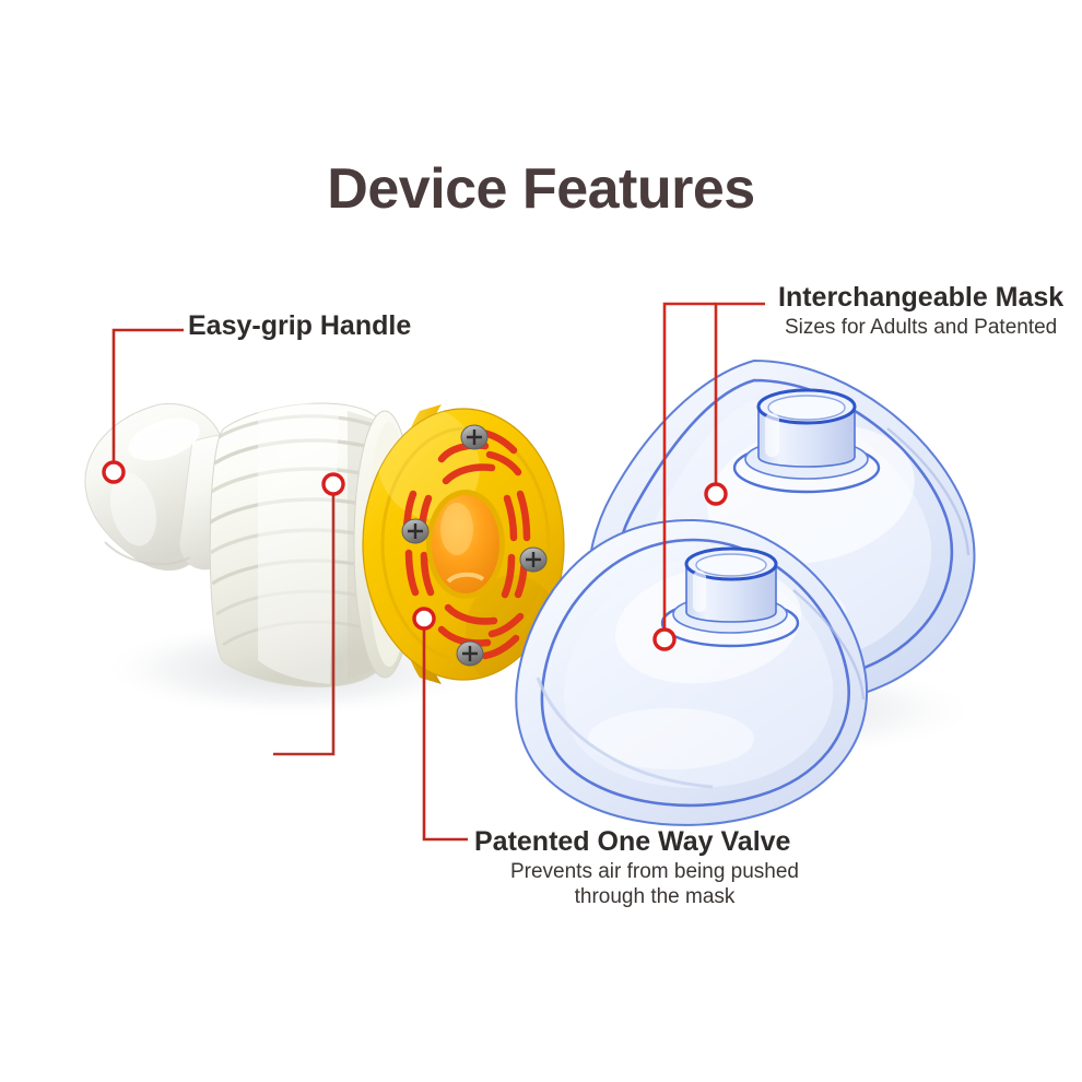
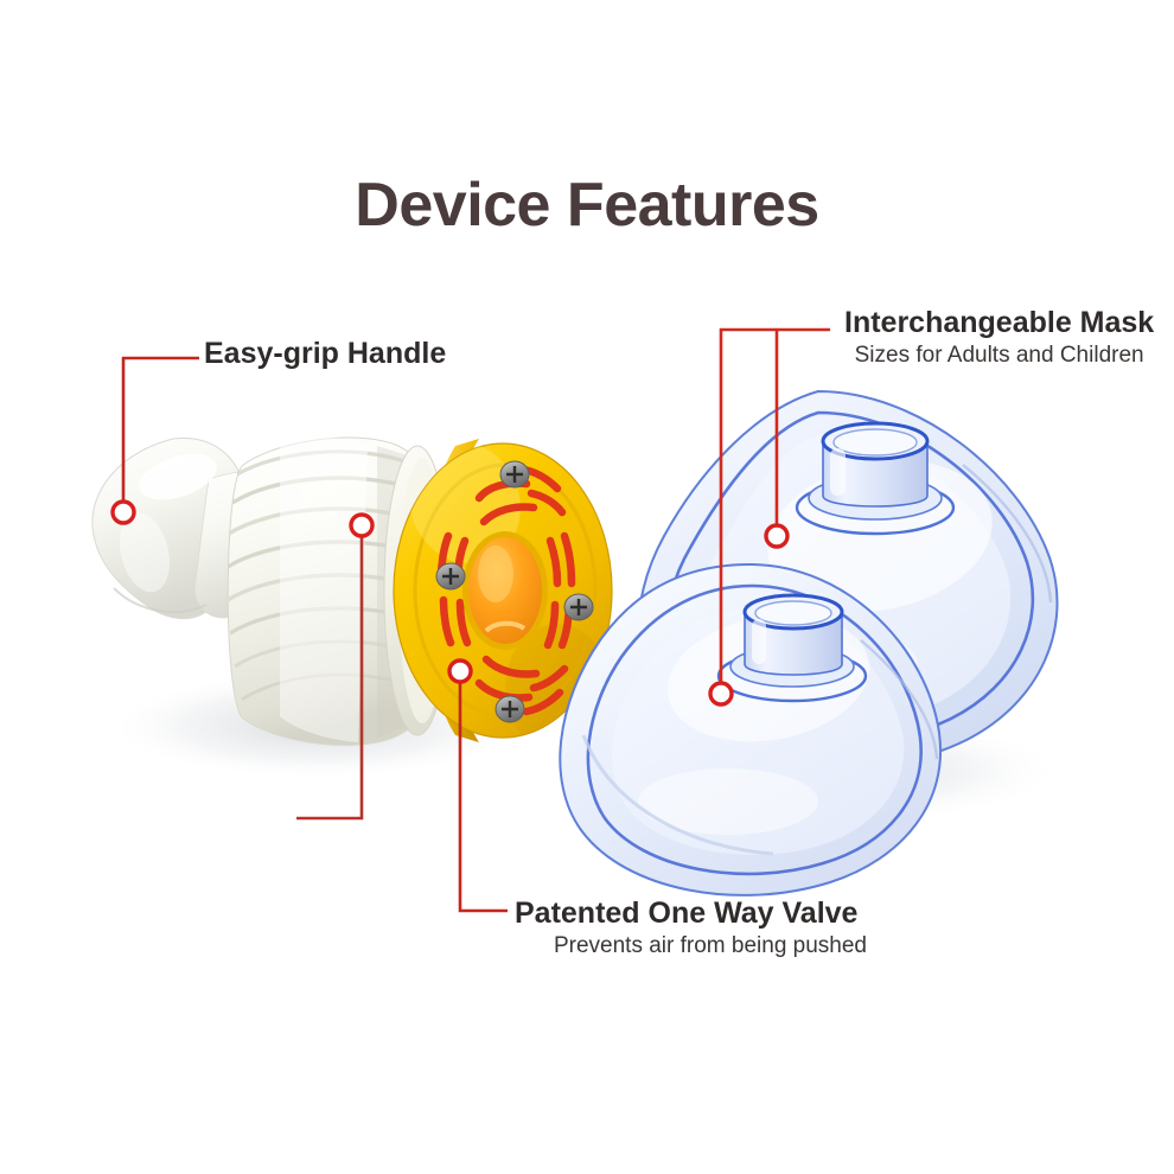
  Device Features
  Easy-grip Handle
  Interchangeable Mask
- Sizes for Adults and Patented
+ Sizes for Adults and Children
  Patented One Way Valve
  Prevents air from being pushed
- through the mask
